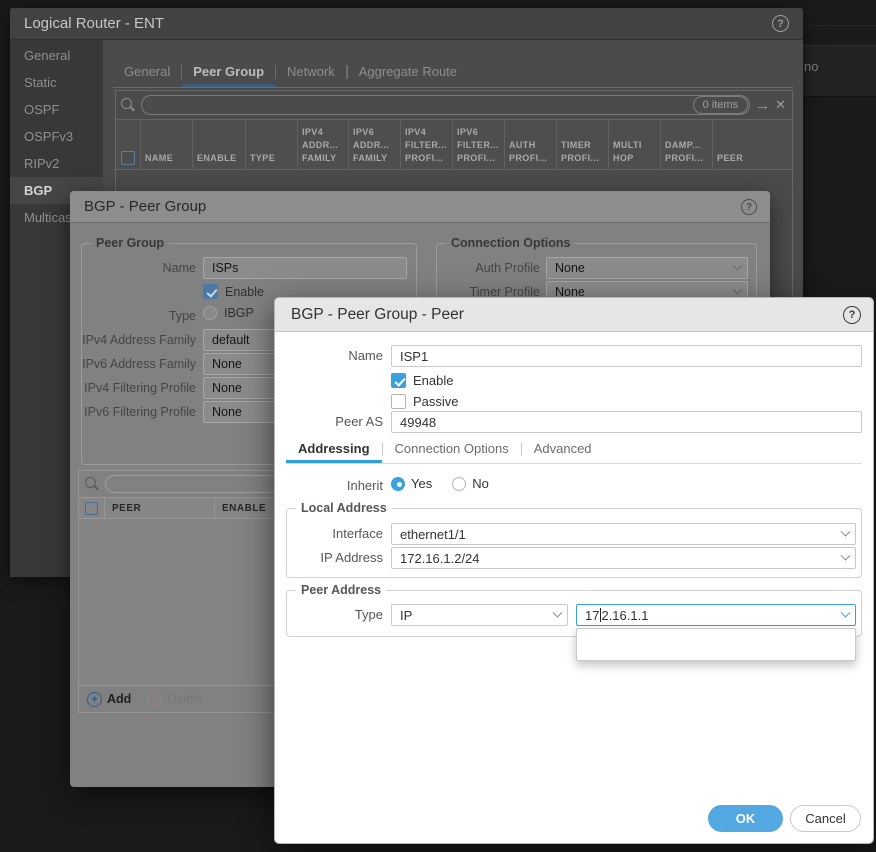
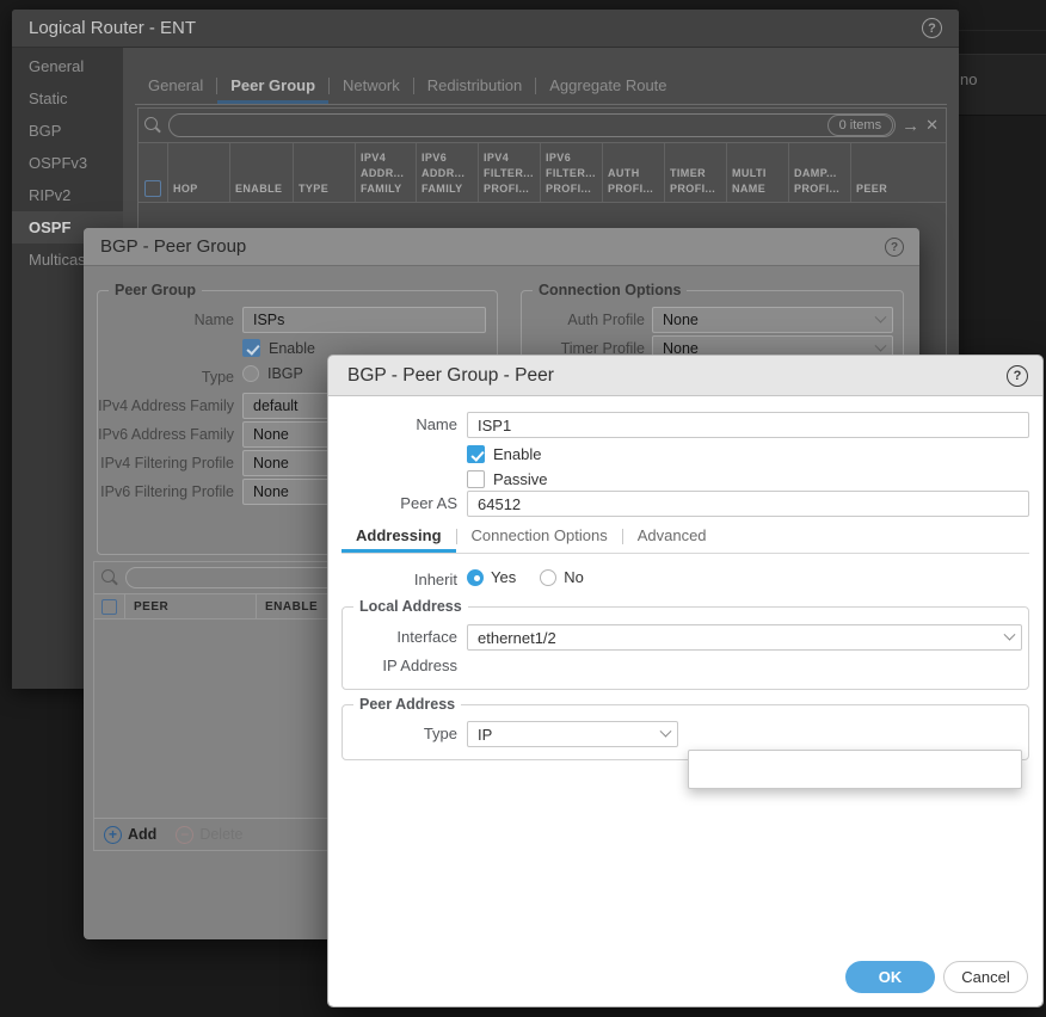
  no
  Logical Router - ENT
  ?
  General
  Static
- OSPF
+ BGP
  OSPFv3
  RIPv2
- BGP
+ OSPF
  Multicas
  General
  Peer Group
  Network
+ Redistribution
  Aggregate Route
  0 items
  →
  ✕
- NAME
+ HOP
  ENABLE
  TYPE
  IPV4
  ADDR...
  FAMILY
  IPV6
  ADDR...
  FAMILY
  IPV4
  FILTER...
  PROFI...
  IPV6
  FILTER...
  PROFI...
  AUTH
  PROFI...
  TIMER
  PROFI...
  MULTI
- HOP
+ NAME
  DAMP...
  PROFI...
  PEER
  BGP - Peer Group
  ?
  Peer Group
  Name
  ISPs
  Enable
  Type
  IBGP
  IPv4 Address Family
  default
  IPv6 Address Family
  None
  IPv4 Filtering Profile
  None
  IPv6 Filtering Profile
  None
  Connection Options
  Auth Profile
  None
  Timer Profile
  None
  PEER
  ENABLE
  +
  Add
  −
  BGP - Peer Group - Peer
  ?
  Name
  ISP1
  Enable
  Passive
  Peer AS
- 49948
+ 64512
  Addressing
  Connection Options
  Advanced
  Inherit
  Yes
  No
  Local Address
  Interface
- ethernet1/1
+ ethernet1/2
  IP Address
- 172.16.1.2/24
  Peer Address
  Type
  IP
- 17
- 2.16.1.1
  OK
  Cancel
